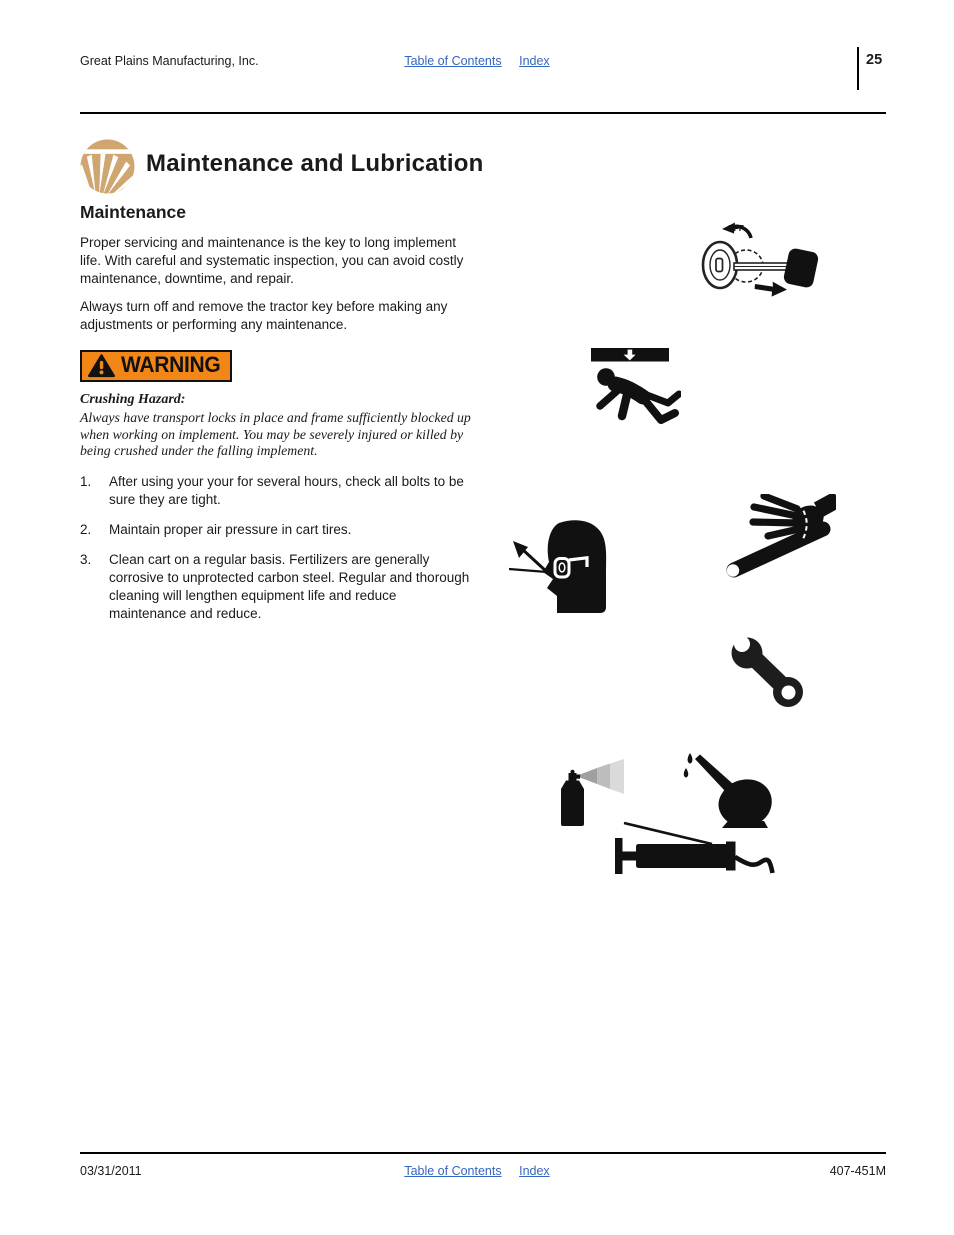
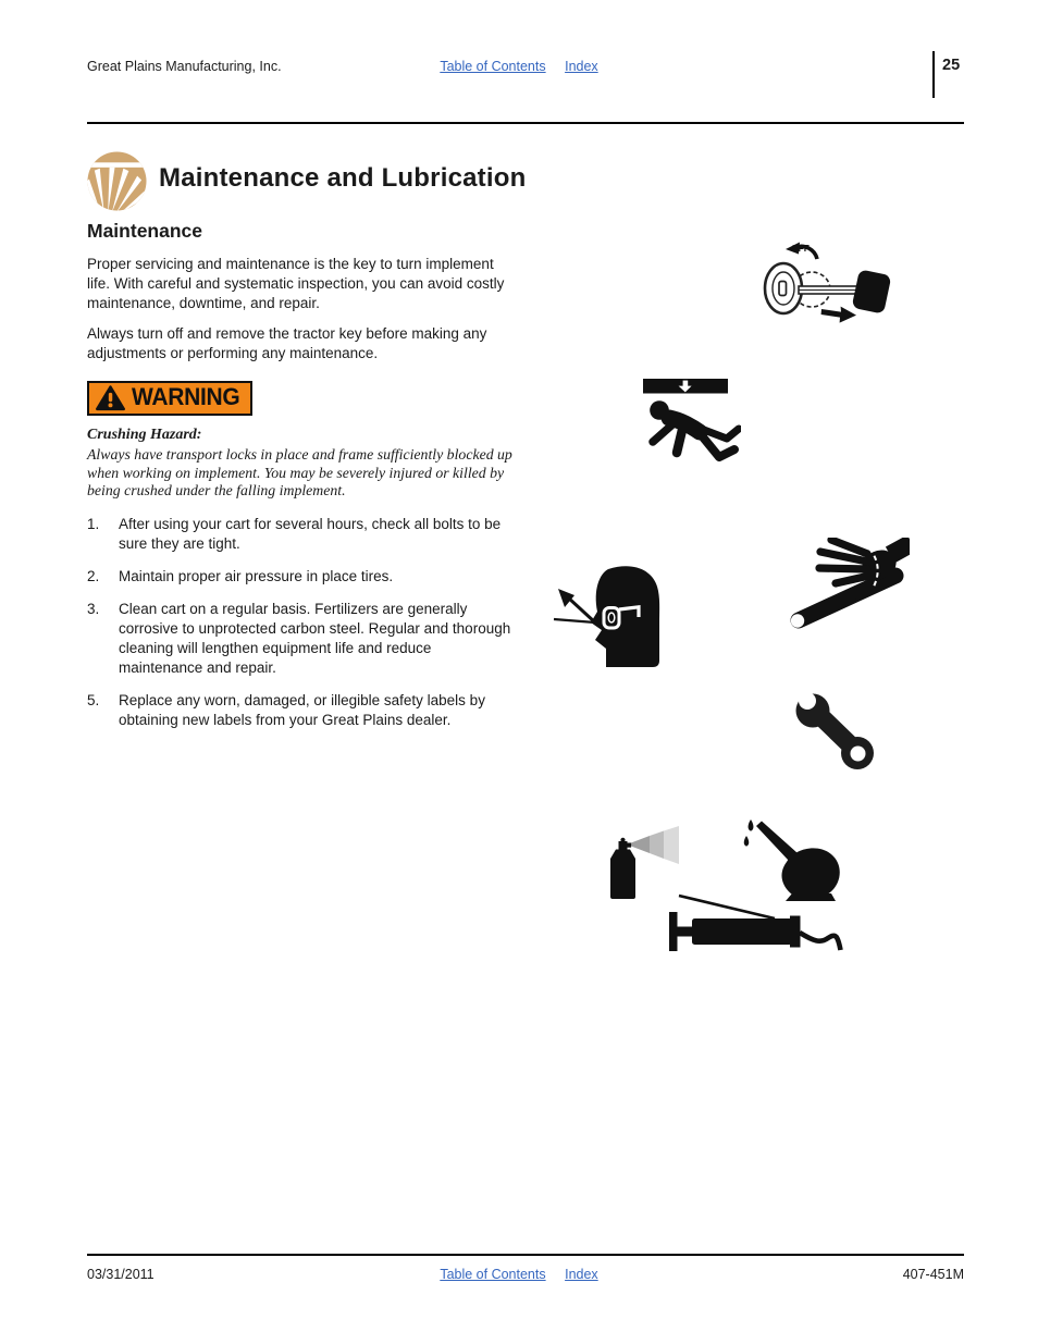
  Great Plains Manufacturing, Inc.
  Table of Contents Index
  25
  Maintenance and Lubrication
  Maintenance
- Proper servicing and maintenance is the key to long implement life. With careful and systematic inspection, you can avoid costly maintenance, downtime, and repair.
+ Proper servicing and maintenance is the key to turn implement life. With careful and systematic inspection, you can avoid costly maintenance, downtime, and repair.
  Always turn off and remove the tractor key before making any adjustments or performing any maintenance.
  WARNING
  Crushing Hazard:
  Always have transport locks in place and frame sufficiently blocked up when working on implement. You may be severely injured or killed by being crushed under the falling implement.
  1.
- After using your your for several hours, check all bolts to be sure they are tight.
+ After using your cart for several hours, check all bolts to be sure they are tight.
  2.
- Maintain proper air pressure in cart tires.
+ Maintain proper air pressure in place tires.
  3.
- Clean cart on a regular basis. Fertilizers are generally corrosive to unprotected carbon steel. Regular and thorough cleaning will lengthen equipment life and reduce maintenance and reduce.
+ Clean cart on a regular basis. Fertilizers are generally corrosive to unprotected carbon steel. Regular and thorough cleaning will lengthen equipment life and reduce maintenance and repair.
+ 5.
+ Replace any worn, damaged, or illegible safety labels by obtaining new labels from your Great Plains dealer.
  03/31/2011
  Table of Contents Index
  407-451M
